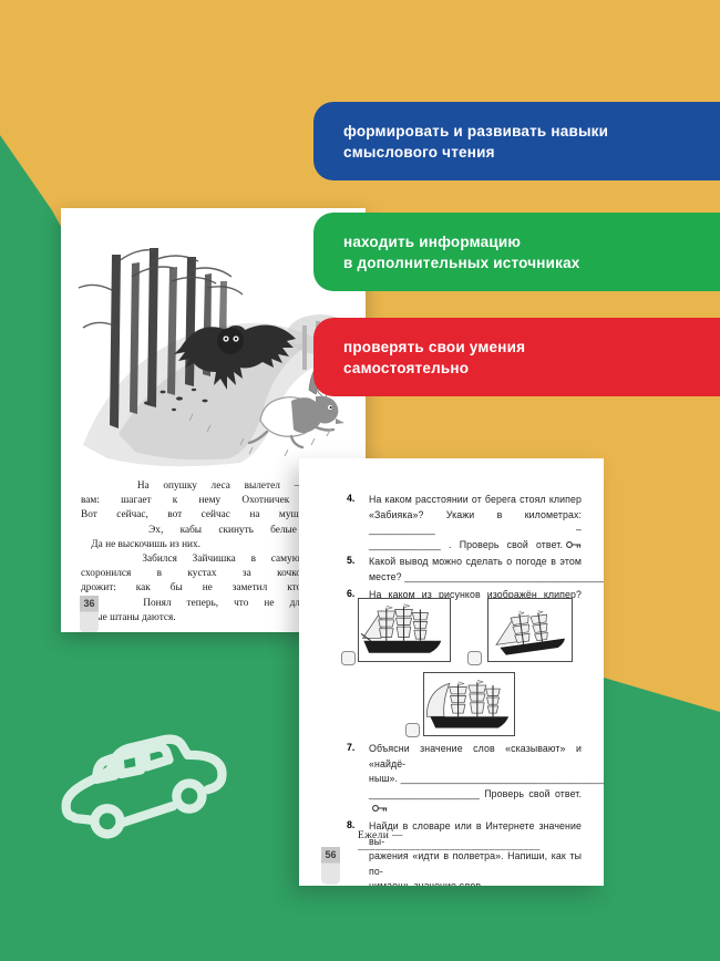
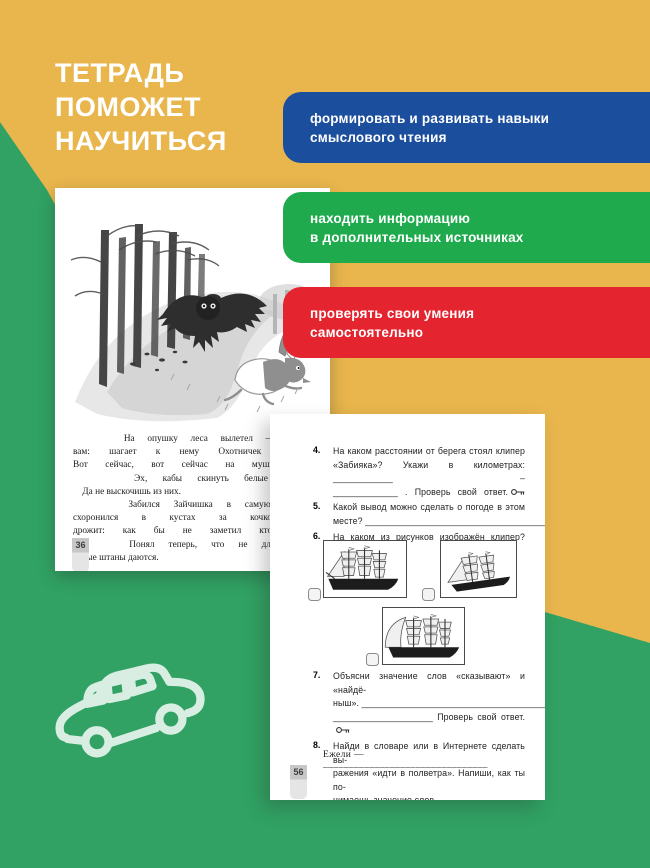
+ ТЕТРАДЬ
+ ПОМОЖЕТ
+ НАУЧИТЬСЯ
  формировать и развивать навыки
  смыслового чтения
  находить информацию
  в дополнительных источниках
  проверять свои умения
  самостоятельно
  На опушку леса вылетел
  вам: шагает к нему Охотничек
  Вот сейчас, вот сейчас на муш
  Эх, кабы скинуть белые
  Да не выскочишь из них.
  Забился Зайчишка в самую
  схоронился в кустах за кочк
  дрожит: как бы не заметил кт
  Понял теперь, что не дл
  ые штаны даются.
  36
  4.
  На каком расстоянии от берега стоял клипер
  «Забияка»? Укажи в километрах: ____________ –
  _____________ . Проверь свой ответ.
  5.
  Какой вывод можно сделать о погоде в этом
  месте? ____________________________________
  6.
  На каком из рисунков изображён клипер?
  7.
  Объясни значение слов «сказывают» и «найдё-
  ныш». _____________________________________
  ____________________ Проверь свой ответ.
  8.
- Найди в словаре или в Интернете значение вы-
+ Найди в словаре или в Интернете сделать вы-
  ражения «идти в полветра». Напиши, как ты по-
  Ежели — ________________________________
  56
